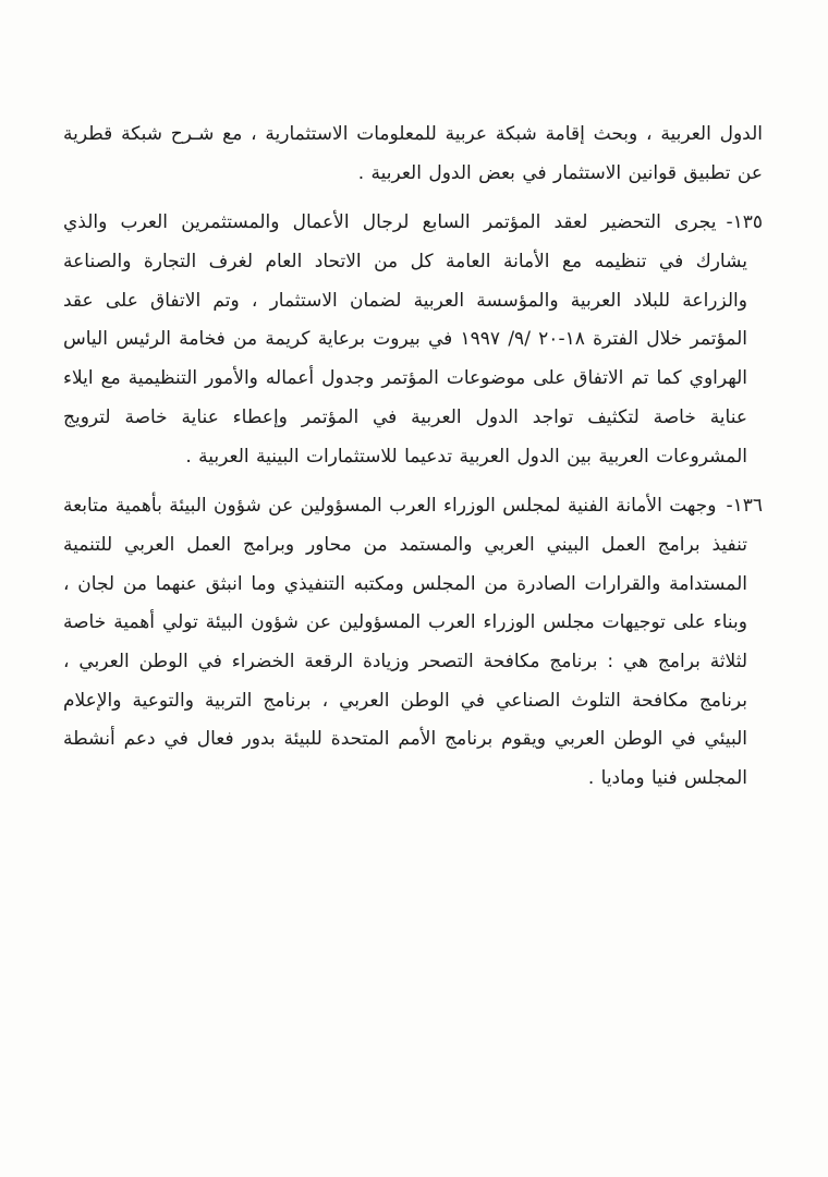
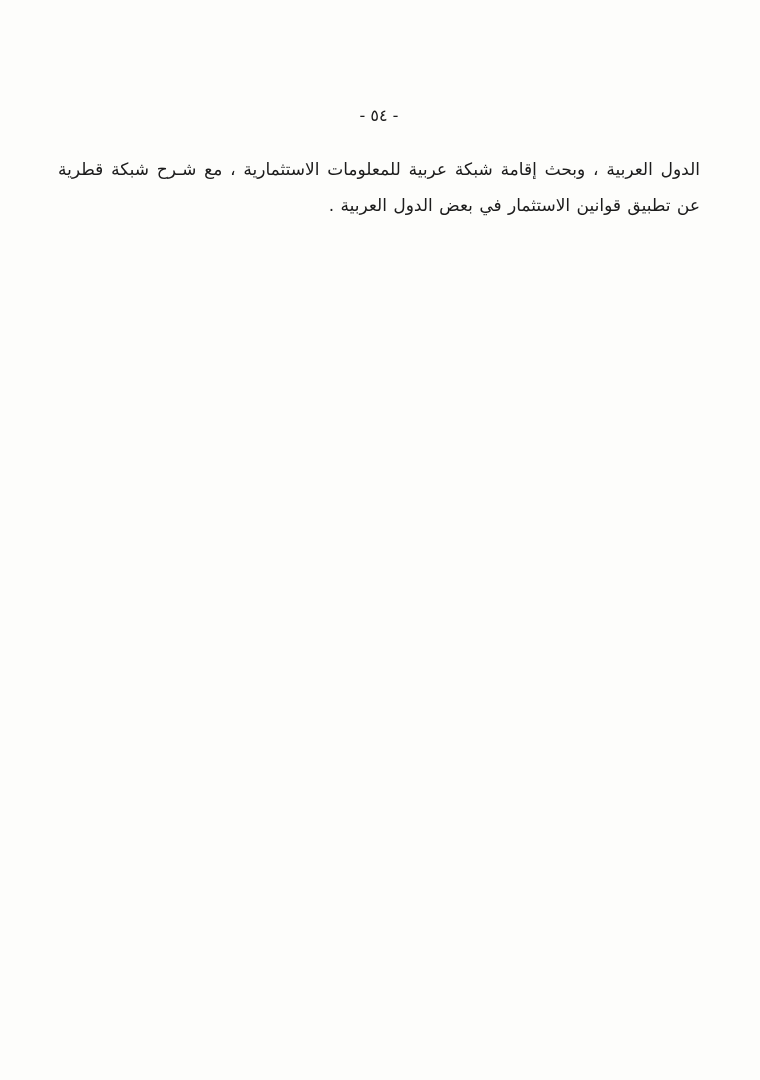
+ - ٥٤ -
  الدول العربية ، وبحث إقامة شبكة عربية للمعلومات الاستثمارية ، مع شـرح شبكة قطرية عن تطبيق قوانين الاستثمار في بعض الدول العربية .
- ١٣٥-يجرى التحضير لعقد المؤتمر السابع لرجال الأعمال والمستثمرين العرب والذي يشارك في تنظيمه مع الأمانة العامة كل من الاتحاد العام لغرف التجارة والصناعة والزراعة للبلاد العربية والمؤسسة العربية لضمان الاستثمار ، وتم الاتفاق على عقد المؤتمر خلال الفترة ١٨-٢٠ /٩/ ١٩٩٧ في بيروت برعاية كريمة من فخامة الرئيس الياس الهراوي كما تم الاتفاق على موضوعات المؤتمر وجدول أعماله والأمور التنظيمية مع ايلاء عناية خاصة لتكثيف تواجد الدول العربية في المؤتمر وإعطاء عناية خاصة لترويج المشروعات العربية بين الدول العربية تدعيما للاستثمارات البينية العربية .
- ١٣٦-وجهت الأمانة الفنية لمجلس الوزراء العرب المسؤولين عن شؤون البيئة بأهمية متابعة تنفيذ برامج العمل البيني العربي والمستمد من محاور وبرامج العمل العربي للتنمية المستدامة والقرارات الصادرة من المجلس ومكتبه التنفيذي وما انبثق عنهما من لجان ، وبناء على توجيهات مجلس الوزراء العرب المسؤولين عن شؤون البيئة تولي أهمية خاصة لثلاثة برامج هي : برنامج مكافحة التصحر وزيادة الرقعة الخضراء في الوطن العربي ، برنامج مكافحة التلوث الصناعي في الوطن العربي ، برنامج التربية والتوعية والإعلام البيئي في الوطن العربي ويقوم برنامج الأمم المتحدة للبيئة بدور فعال في دعم أنشطة المجلس فنيا وماديا .
